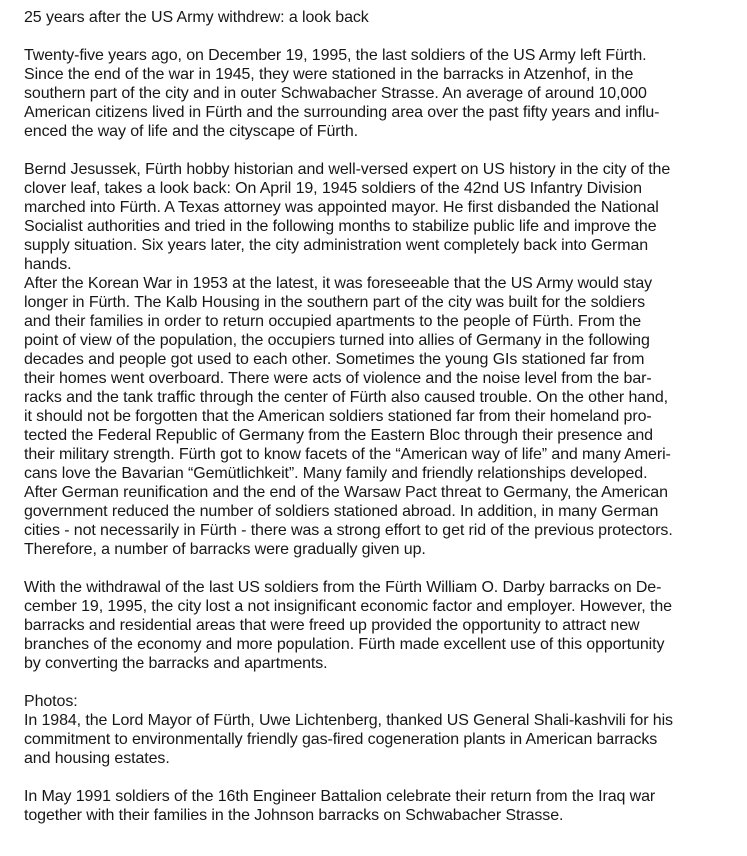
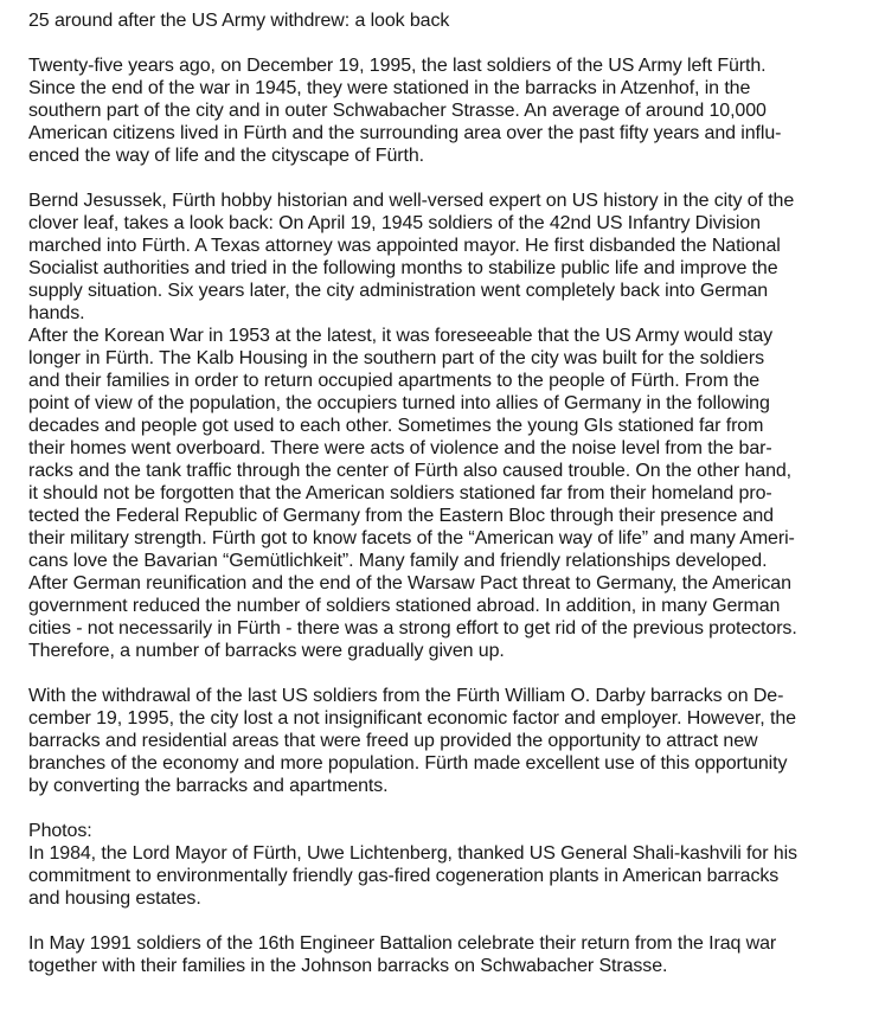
- 25 years after the US Army withdrew: a look back
+ 25 around after the US Army withdrew: a look back
  Twenty-five years ago, on December 19, 1995, the last soldiers of the US Army left Fürth.
  Since the end of the war in 1945, they were stationed in the barracks in Atzenhof, in the
  southern part of the city and in outer Schwabacher Strasse. An average of around 10,000
  American citizens lived in Fürth and the surrounding area over the past fifty years and influ-
  enced the way of life and the cityscape of Fürth.
  Bernd Jesussek, Fürth hobby historian and well-versed expert on US history in the city of the
  clover leaf, takes a look back: On April 19, 1945 soldiers of the 42nd US Infantry Division
  marched into Fürth. A Texas attorney was appointed mayor. He first disbanded the National
  Socialist authorities and tried in the following months to stabilize public life and improve the
  supply situation. Six years later, the city administration went completely back into German
  hands.
  After the Korean War in 1953 at the latest, it was foreseeable that the US Army would stay
  longer in Fürth. The Kalb Housing in the southern part of the city was built for the soldiers
  and their families in order to return occupied apartments to the people of Fürth. From the
  point of view of the population, the occupiers turned into allies of Germany in the following
  decades and people got used to each other. Sometimes the young GIs stationed far from
  their homes went overboard. There were acts of violence and the noise level from the bar-
  racks and the tank traffic through the center of Fürth also caused trouble. On the other hand,
  it should not be forgotten that the American soldiers stationed far from their homeland pro-
  tected the Federal Republic of Germany from the Eastern Bloc through their presence and
  their military strength. Fürth got to know facets of the “American way of life” and many Ameri-
  cans love the Bavarian “Gemütlichkeit”. Many family and friendly relationships developed.
  After German reunification and the end of the Warsaw Pact threat to Germany, the American
  government reduced the number of soldiers stationed abroad. In addition, in many German
  cities - not necessarily in Fürth - there was a strong effort to get rid of the previous protectors.
  Therefore, a number of barracks were gradually given up.
  With the withdrawal of the last US soldiers from the Fürth William O. Darby barracks on De-
  cember 19, 1995, the city lost a not insignificant economic factor and employer. However, the
  barracks and residential areas that were freed up provided the opportunity to attract new
  branches of the economy and more population. Fürth made excellent use of this opportunity
  by converting the barracks and apartments.
  Photos:
  In 1984, the Lord Mayor of Fürth, Uwe Lichtenberg, thanked US General Shali-kashvili for his
  commitment to environmentally friendly gas-fired cogeneration plants in American barracks
  and housing estates.
  In May 1991 soldiers of the 16th Engineer Battalion celebrate their return from the Iraq war
  together with their families in the Johnson barracks on Schwabacher Strasse.
